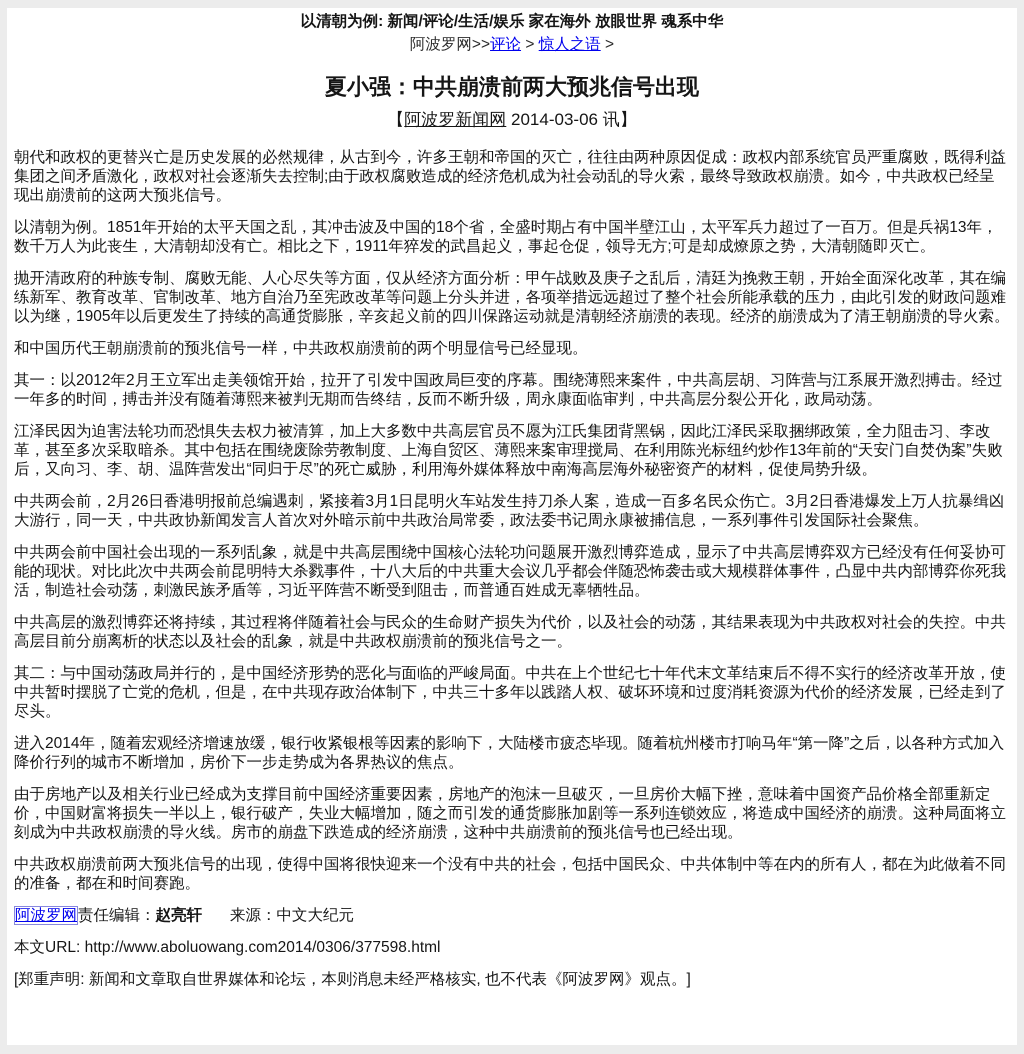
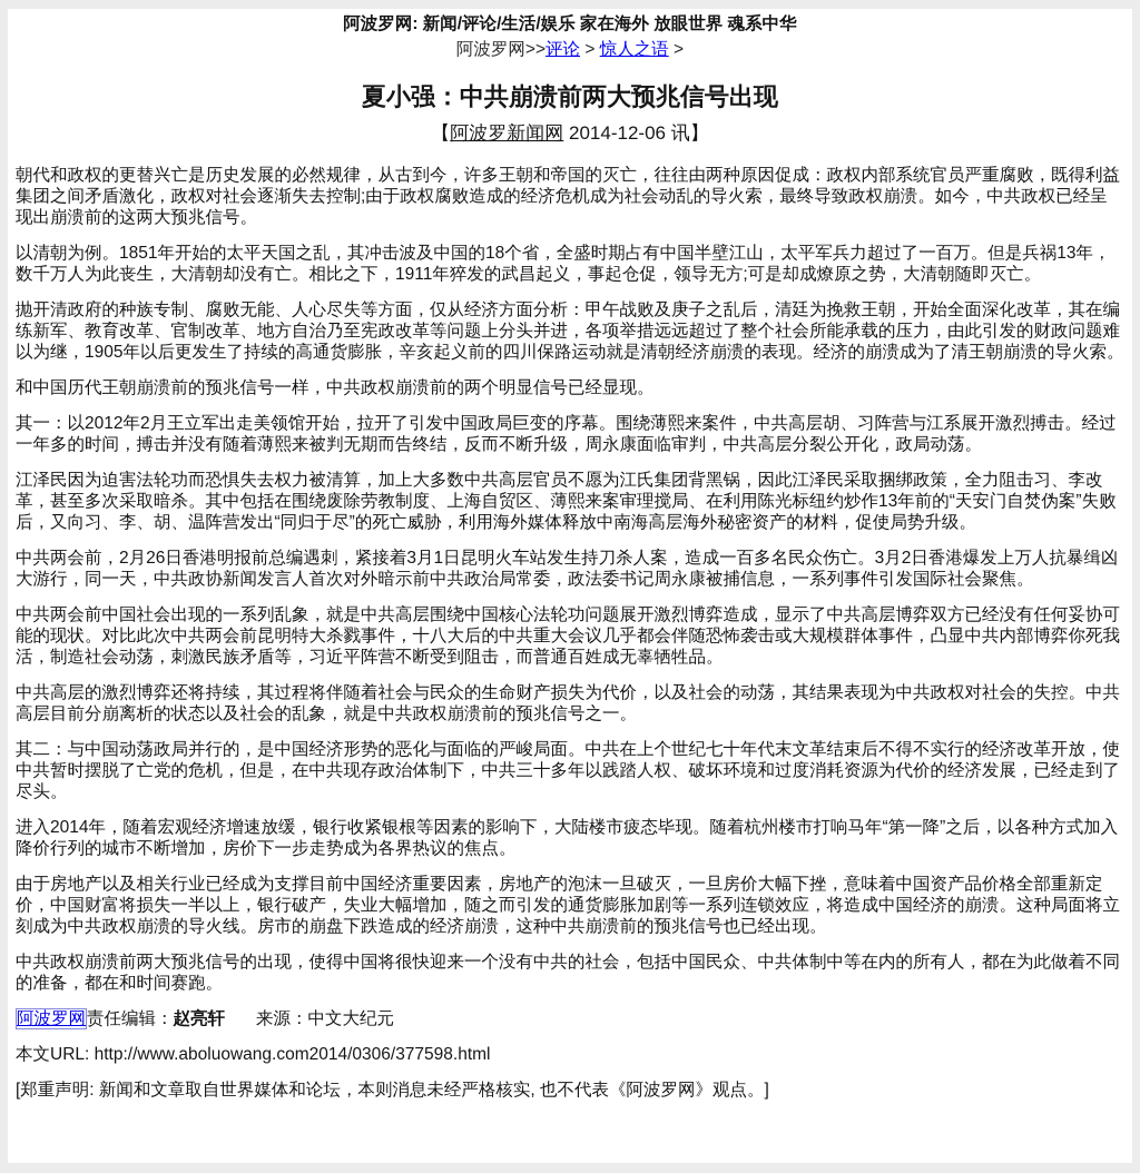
- 以清朝为例: 新闻/评论/生活/娱乐 家在海外 放眼世界 魂系中华
+ 阿波罗网: 新闻/评论/生活/娱乐 家在海外 放眼世界 魂系中华
  阿波罗网>>评论 > 惊人之语 >
  夏小强：中共崩溃前两大预兆信号出现
- 【阿波罗新闻网 2014-03-06 讯】
+ 【阿波罗新闻网 2014-12-06 讯】
  朝代和政权的更替兴亡是历史发展的必然规律，从古到今，许多王朝和帝国的灭亡，往往由两种原因促成：政权内部系统官员严重腐败，既得利益集团之间矛盾激化，政权对社会逐渐失去控制;由于政权腐败造成的经济危机成为社会动乱的导火索，最终导致政权崩溃。如今，中共政权已经呈现出崩溃前的这两大预兆信号。
  以清朝为例。1851年开始的太平天国之乱，其冲击波及中国的18个省，全盛时期占有中国半壁江山，太平军兵力超过了一百万。但是兵祸13年，数千万人为此丧生，大清朝却没有亡。相比之下，1911年猝发的武昌起义，事起仓促，领导无方;可是却成燎原之势，大清朝随即灭亡。
  抛开清政府的种族专制、腐败无能、人心尽失等方面，仅从经济方面分析：甲午战败及庚子之乱后，清廷为挽救王朝，开始全面深化改革，其在编练新军、教育改革、官制改革、地方自治乃至宪政改革等问题上分头并进，各项举措远远超过了整个社会所能承载的压力，由此引发的财政问题难以为继，1905年以后更发生了持续的高通货膨胀，辛亥起义前的四川保路运动就是清朝经济崩溃的表现。经济的崩溃成为了清王朝崩溃的导火索。
  和中国历代王朝崩溃前的预兆信号一样，中共政权崩溃前的两个明显信号已经显现。
  其一：以2012年2月王立军出走美领馆开始，拉开了引发中国政局巨变的序幕。围绕薄熙来案件，中共高层胡、习阵营与江系展开激烈搏击。经过一年多的时间，搏击并没有随着薄熙来被判无期而告终结，反而不断升级，周永康面临审判，中共高层分裂公开化，政局动荡。
  江泽民因为迫害法轮功而恐惧失去权力被清算，加上大多数中共高层官员不愿为江氏集团背黑锅，因此江泽民采取捆绑政策，全力阻击习、李改革，甚至多次采取暗杀。其中包括在围绕废除劳教制度、上海自贸区、薄熙来案审理搅局、在利用陈光标纽约炒作13年前的“天安门自焚伪案”失败后，又向习、李、胡、温阵营发出“同归于尽”的死亡威胁，利用海外媒体释放中南海高层海外秘密资产的材料，促使局势升级。
  中共两会前，2月26日香港明报前总编遇刺，紧接着3月1日昆明火车站发生持刀杀人案，造成一百多名民众伤亡。3月2日香港爆发上万人抗暴缉凶大游行，同一天，中共政协新闻发言人首次对外暗示前中共政治局常委，政法委书记周永康被捕信息，一系列事件引发国际社会聚焦。
  中共两会前中国社会出现的一系列乱象，就是中共高层围绕中国核心法轮功问题展开激烈博弈造成，显示了中共高层博弈双方已经没有任何妥协可能的现状。对比此次中共两会前昆明特大杀戮事件，十八大后的中共重大会议几乎都会伴随恐怖袭击或大规模群体事件，凸显中共内部博弈你死我活，制造社会动荡，刺激民族矛盾等，习近平阵营不断受到阻击，而普通百姓成无辜牺牲品。
  中共高层的激烈博弈还将持续，其过程将伴随着社会与民众的生命财产损失为代价，以及社会的动荡，其结果表现为中共政权对社会的失控。中共高层目前分崩离析的状态以及社会的乱象，就是中共政权崩溃前的预兆信号之一。
  其二：与中国动荡政局并行的，是中国经济形势的恶化与面临的严峻局面。中共在上个世纪七十年代末文革结束后不得不实行的经济改革开放，使中共暂时摆脱了亡党的危机，但是，在中共现存政治体制下，中共三十多年以践踏人权、破坏环境和过度消耗资源为代价的经济发展，已经走到了尽头。
  进入2014年，随着宏观经济增速放缓，银行收紧银根等因素的影响下，大陆楼市疲态毕现。随着杭州楼市打响马年“第一降”之后，以各种方式加入降价行列的城市不断增加，房价下一步走势成为各界热议的焦点。
  由于房地产以及相关行业已经成为支撑目前中国经济重要因素，房地产的泡沫一旦破灭，一旦房价大幅下挫，意味着中国资产品价格全部重新定价，中国财富将损失一半以上，银行破产，失业大幅增加，随之而引发的通货膨胀加剧等一系列连锁效应，将造成中国经济的崩溃。这种局面将立刻成为中共政权崩溃的导火线。房市的崩盘下跌造成的经济崩溃，这种中共崩溃前的预兆信号也已经出现。
  中共政权崩溃前两大预兆信号的出现，使得中国将很快迎来一个没有中共的社会，包括中国民众、中共体制中等在内的所有人，都在为此做着不同的准备，都在和时间赛跑。
  阿波罗网责任编辑：赵亮轩 来源：中文大纪元
  本文URL: http://www.aboluowang.com2014/0306/377598.html
  [郑重声明: 新闻和文章取自世界媒体和论坛，本则消息未经严格核实, 也不代表《阿波罗网》观点。]
